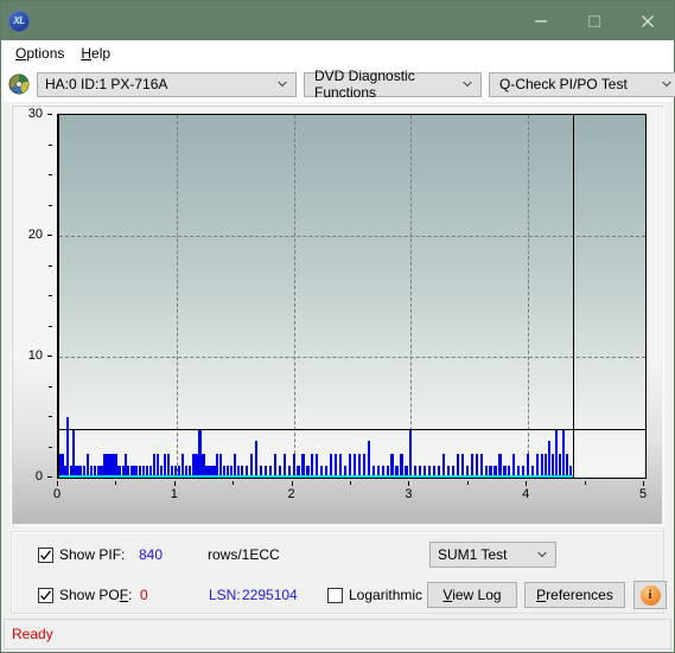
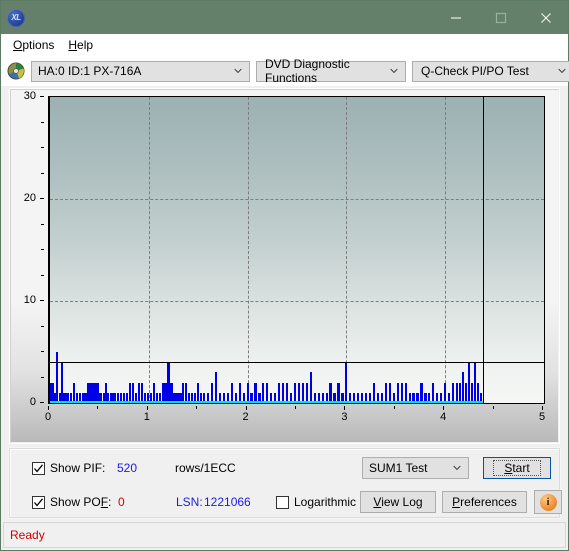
  XL
  Options
  Help
  HA:0 ID:1 PX-716A
  DVD Diagnostic Functions
  Q-Check PI/PO Test
  0
  10
  20
  30
  0
  1
  2
  3
  4
  5
  Show PIF:
- 840
+ 520
  rows/1ECC
  SUM1 Test
+ Start
  Show POF:
  0
  LSN:
- 2295104
+ 1221066
  Logarithmic
  View Log
  Preferences
  i
  Ready
